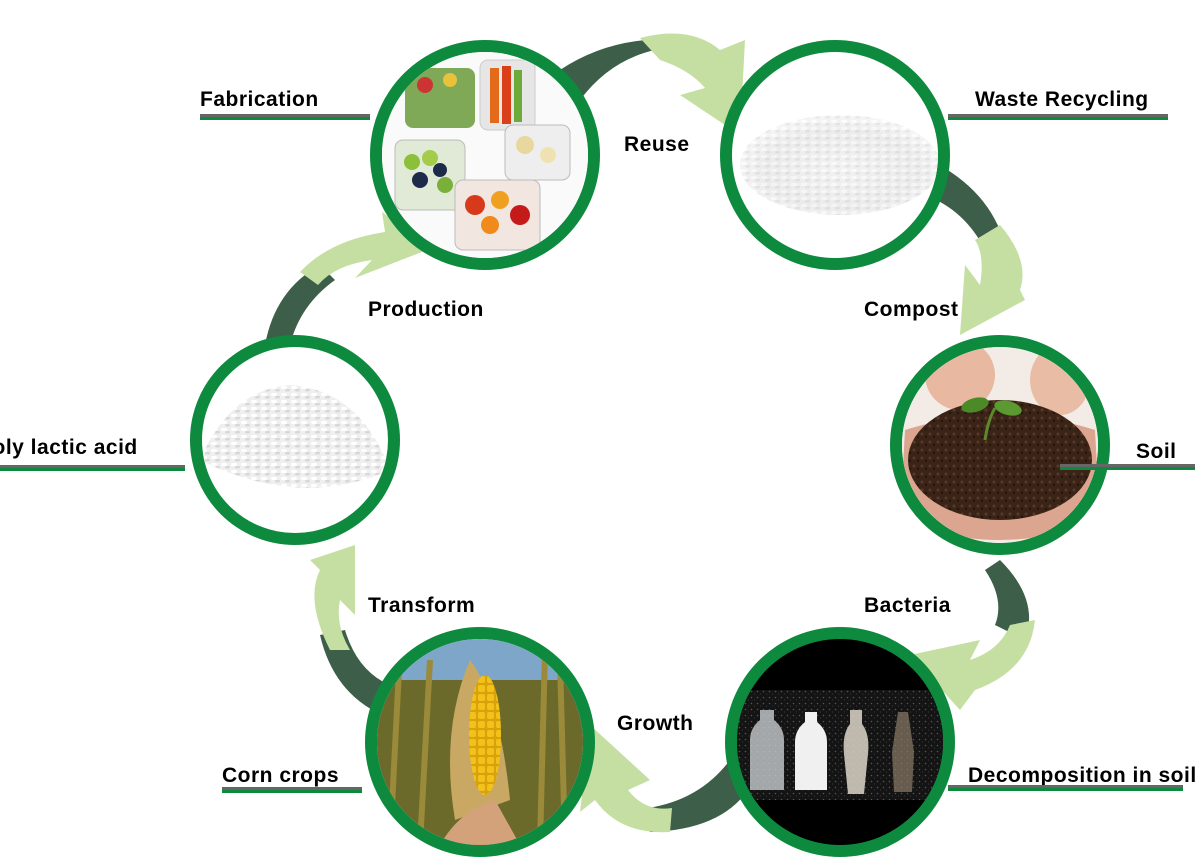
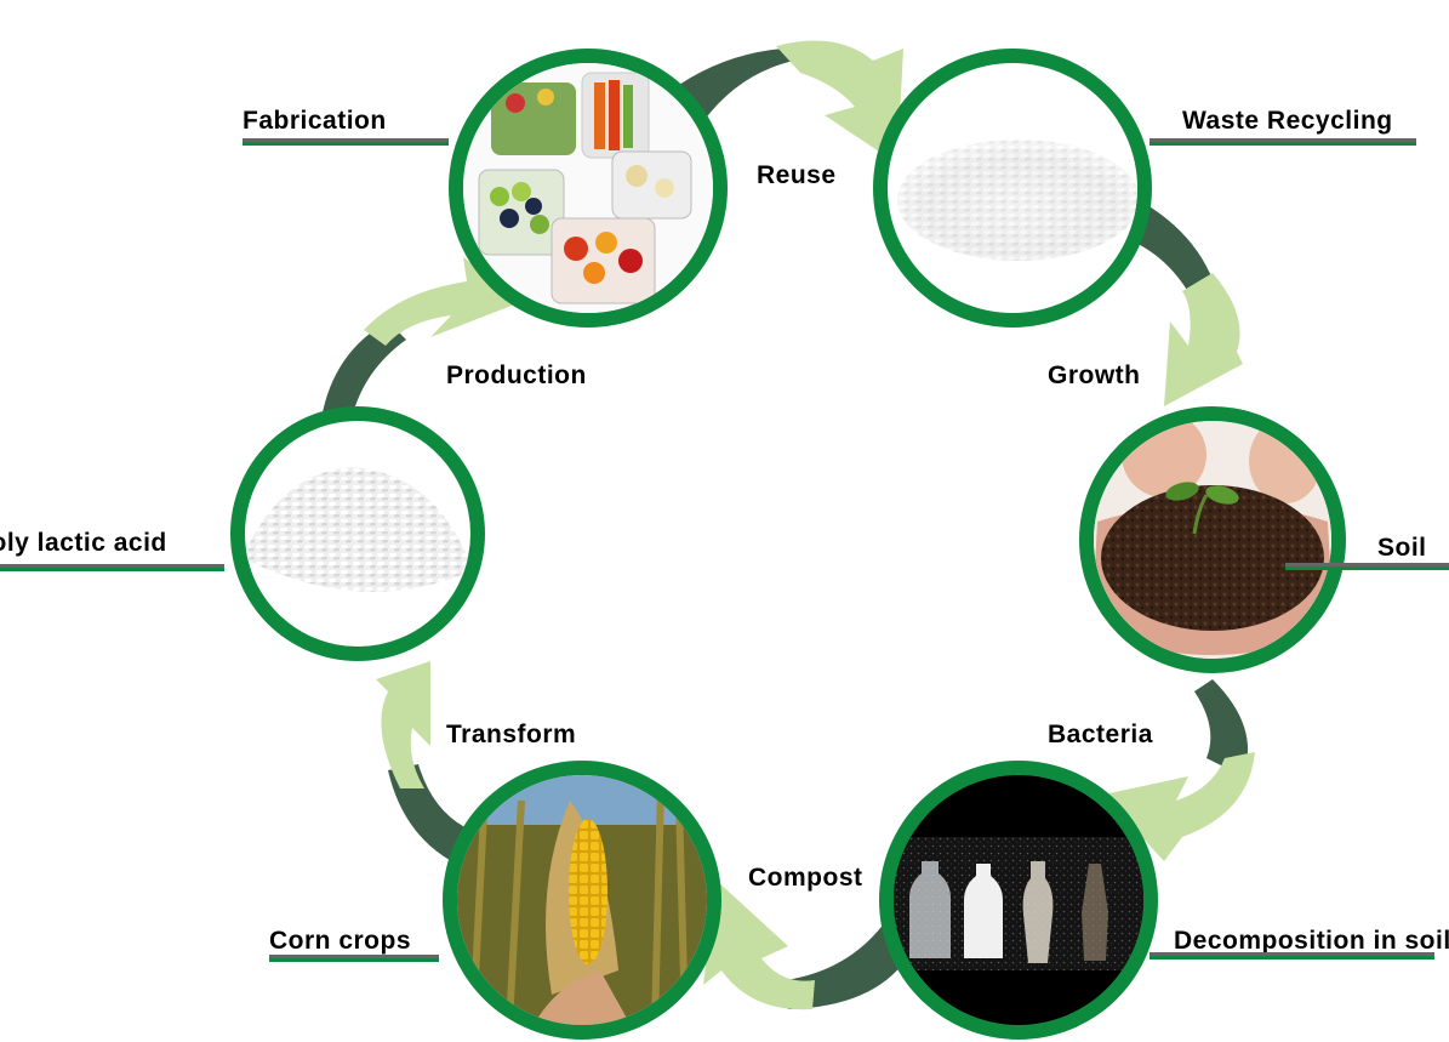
  Fabrication
  Waste Recycling
  Soil
  Decomposition in soil
  Corn crops
  ly lactic acid
  Reuse
- Compost
+ Growth
  Bacteria
- Growth
+ Compost
  Transform
  Production
